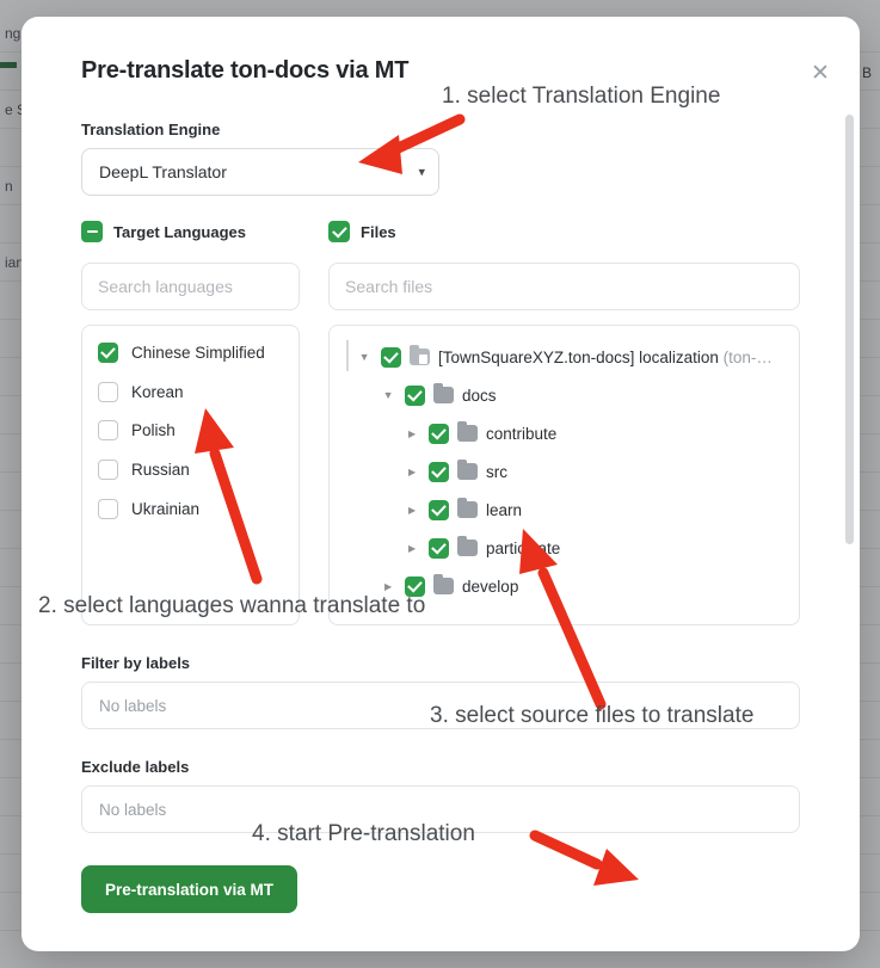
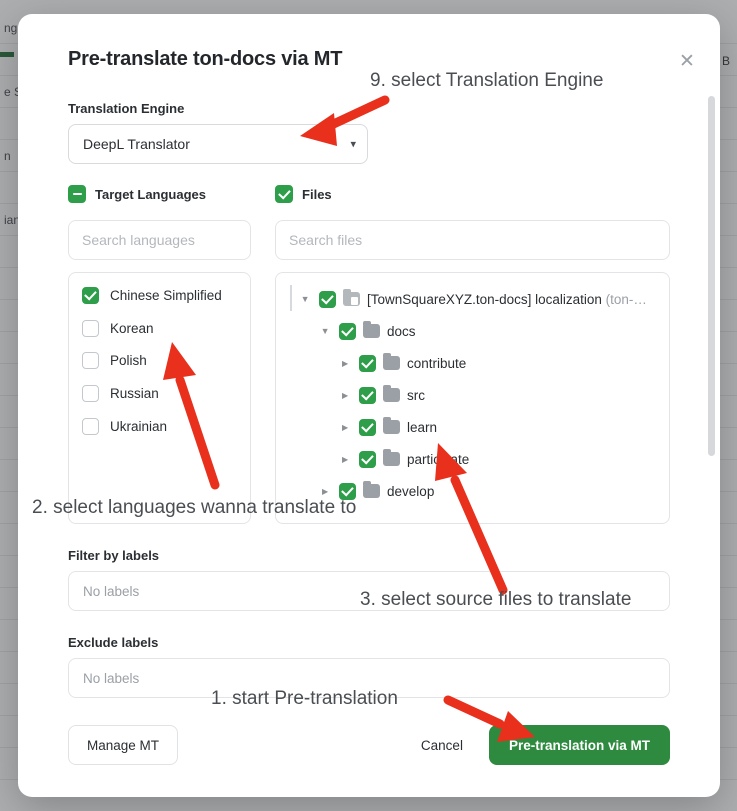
  ng
  n
  ian
  B
  Pre-translate ton-docs via MT
  Translation Engine
  DeepL Translator
  ▾
  Target Languages
  Search languages
  Chinese Simplified
  Korean
  Polish
  Russian
  Ukrainian
  Files
  Search files
  [TownSquareXYZ.ton-docs] localization (ton-…
  docs
  contribute
  src
  learn
  particate
  develop
  Filter by labels
  No labels
  Exclude labels
  No labels
+ Manage MT
+ Cancel
  Pre-translation via MT
  ✕
- 1. select Translation Engine
+ 9. select Translation Engine
  2. select languages wanna translate to
  3. select source files to translate
- 4. start Pre-translation
+ 1. start Pre-translation
